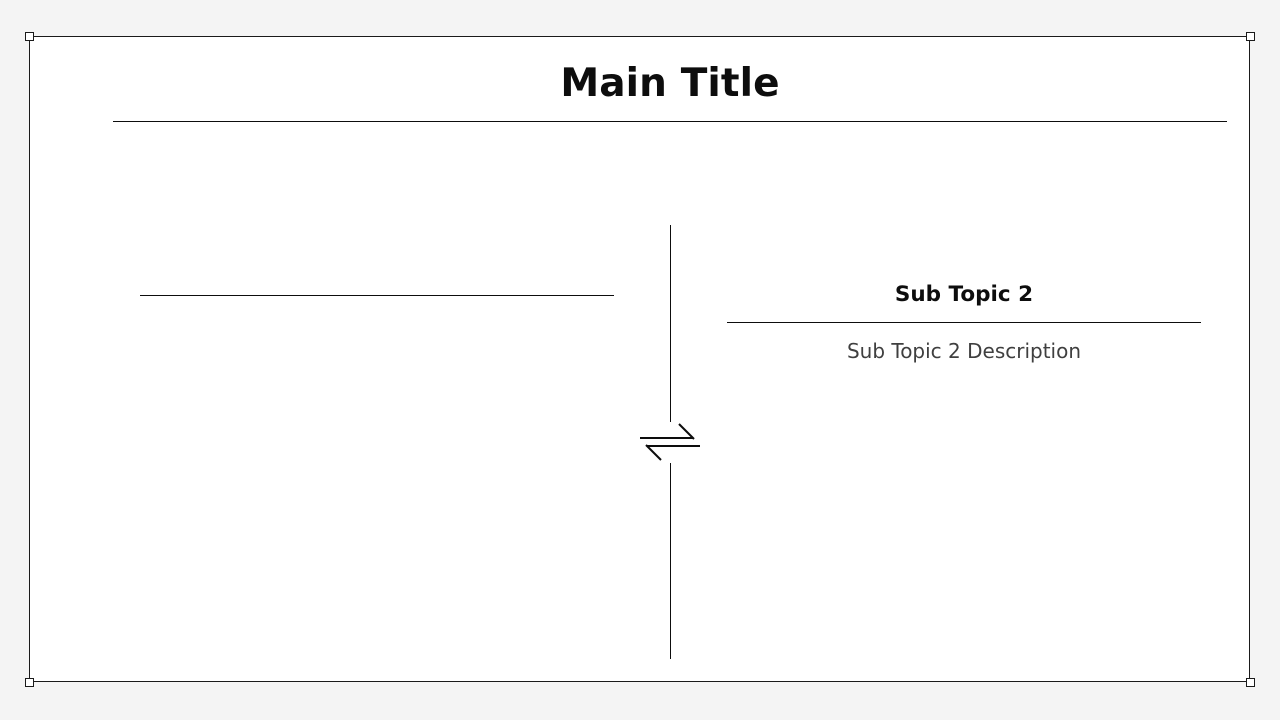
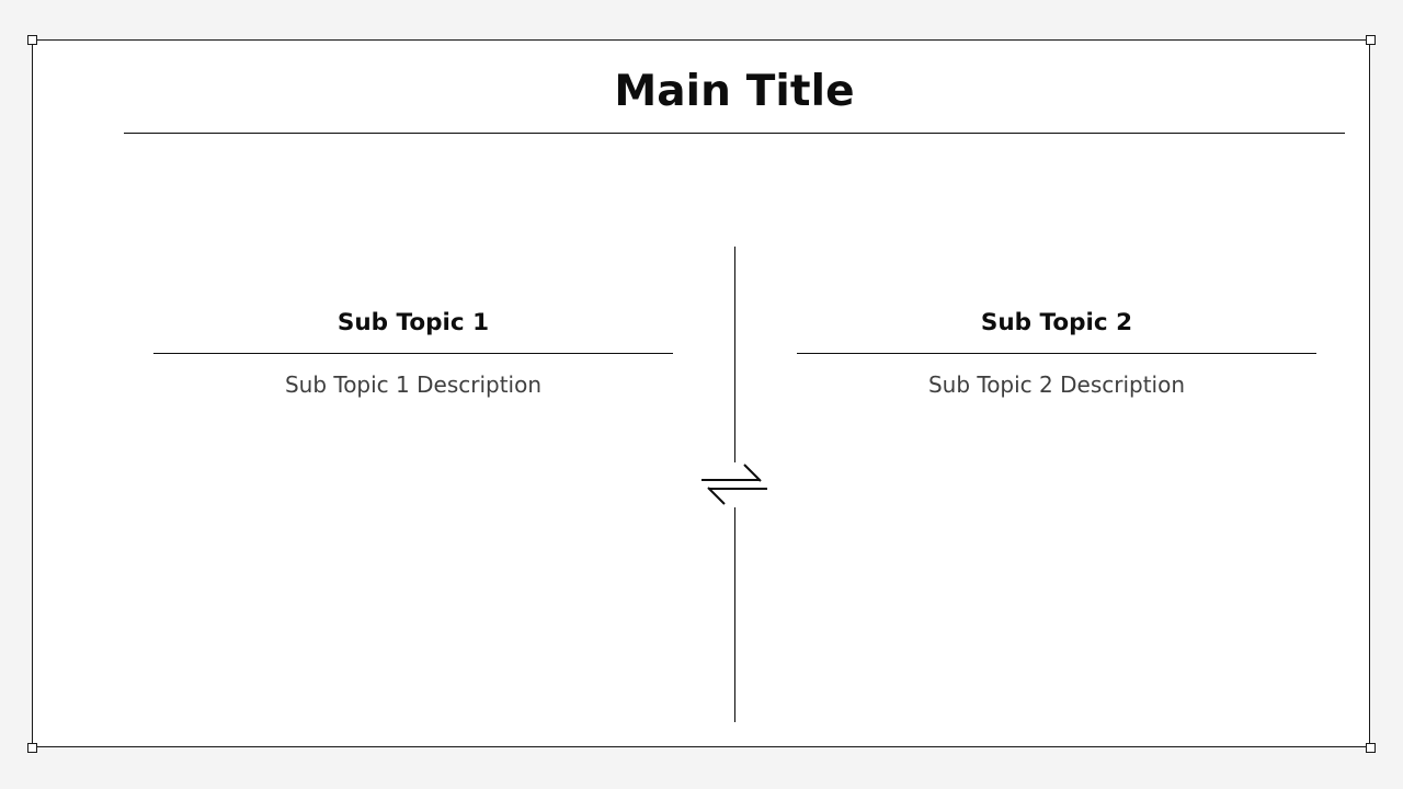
  Main Title
+ Sub Topic 1
+ Sub Topic 1 Description
  Sub Topic 2
  Sub Topic 2 Description
